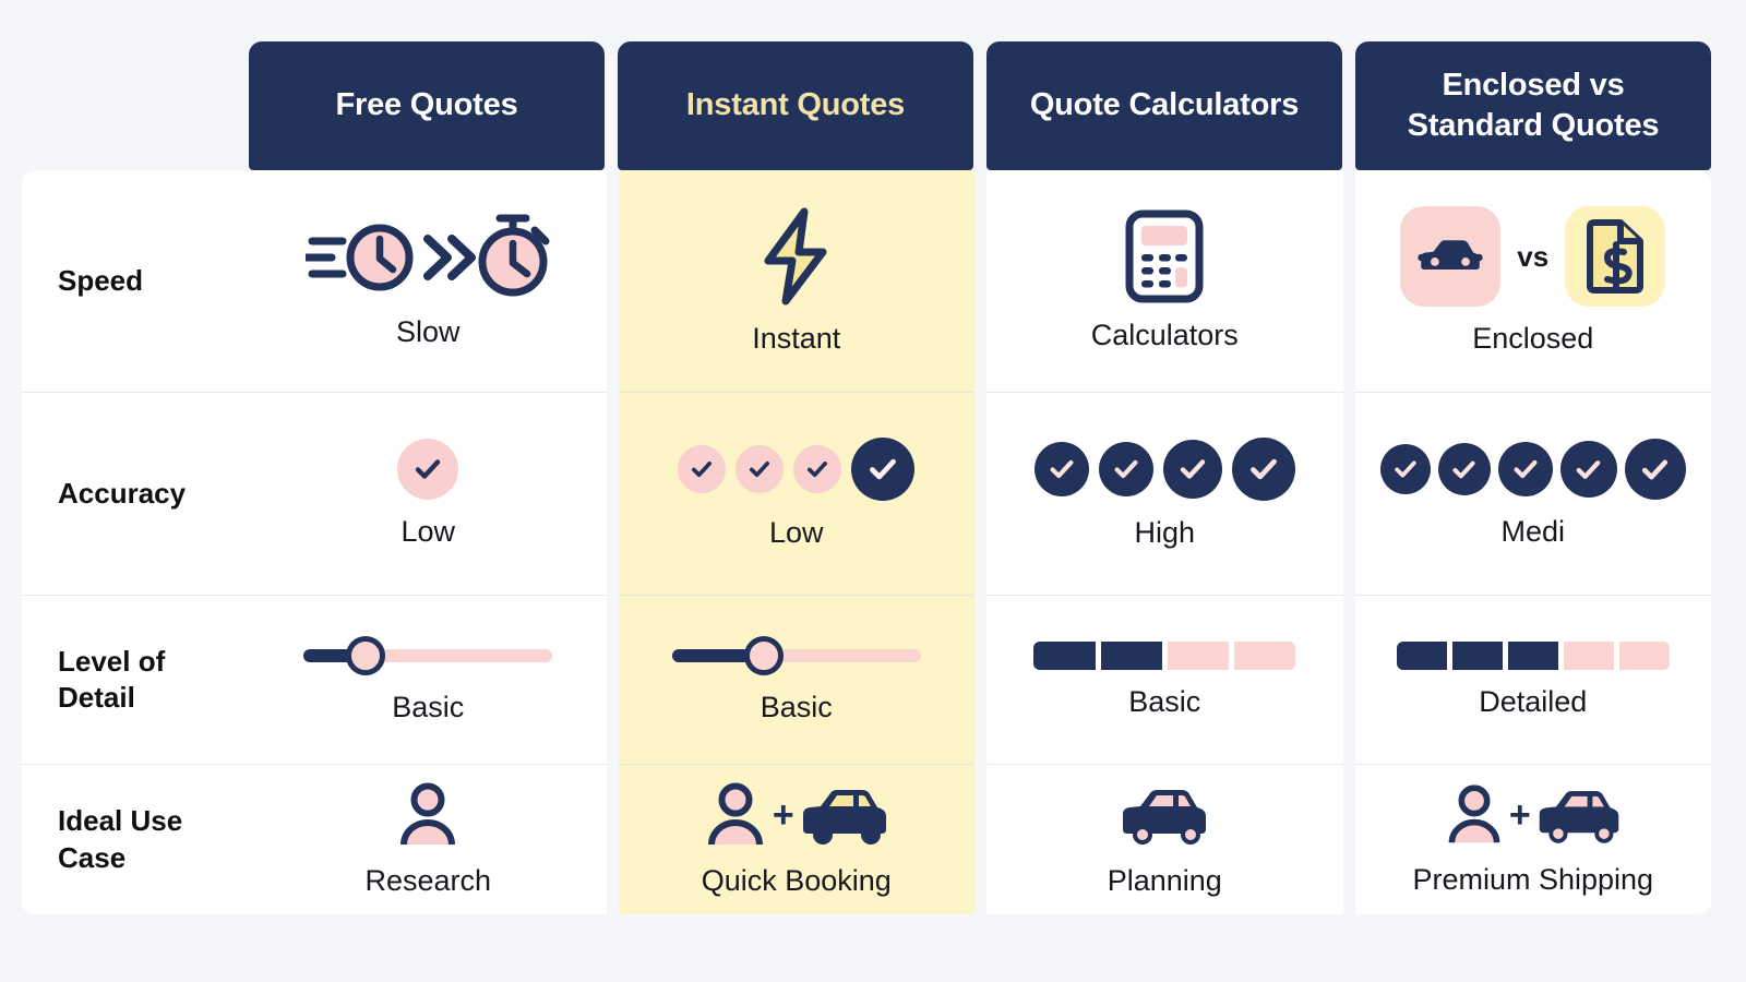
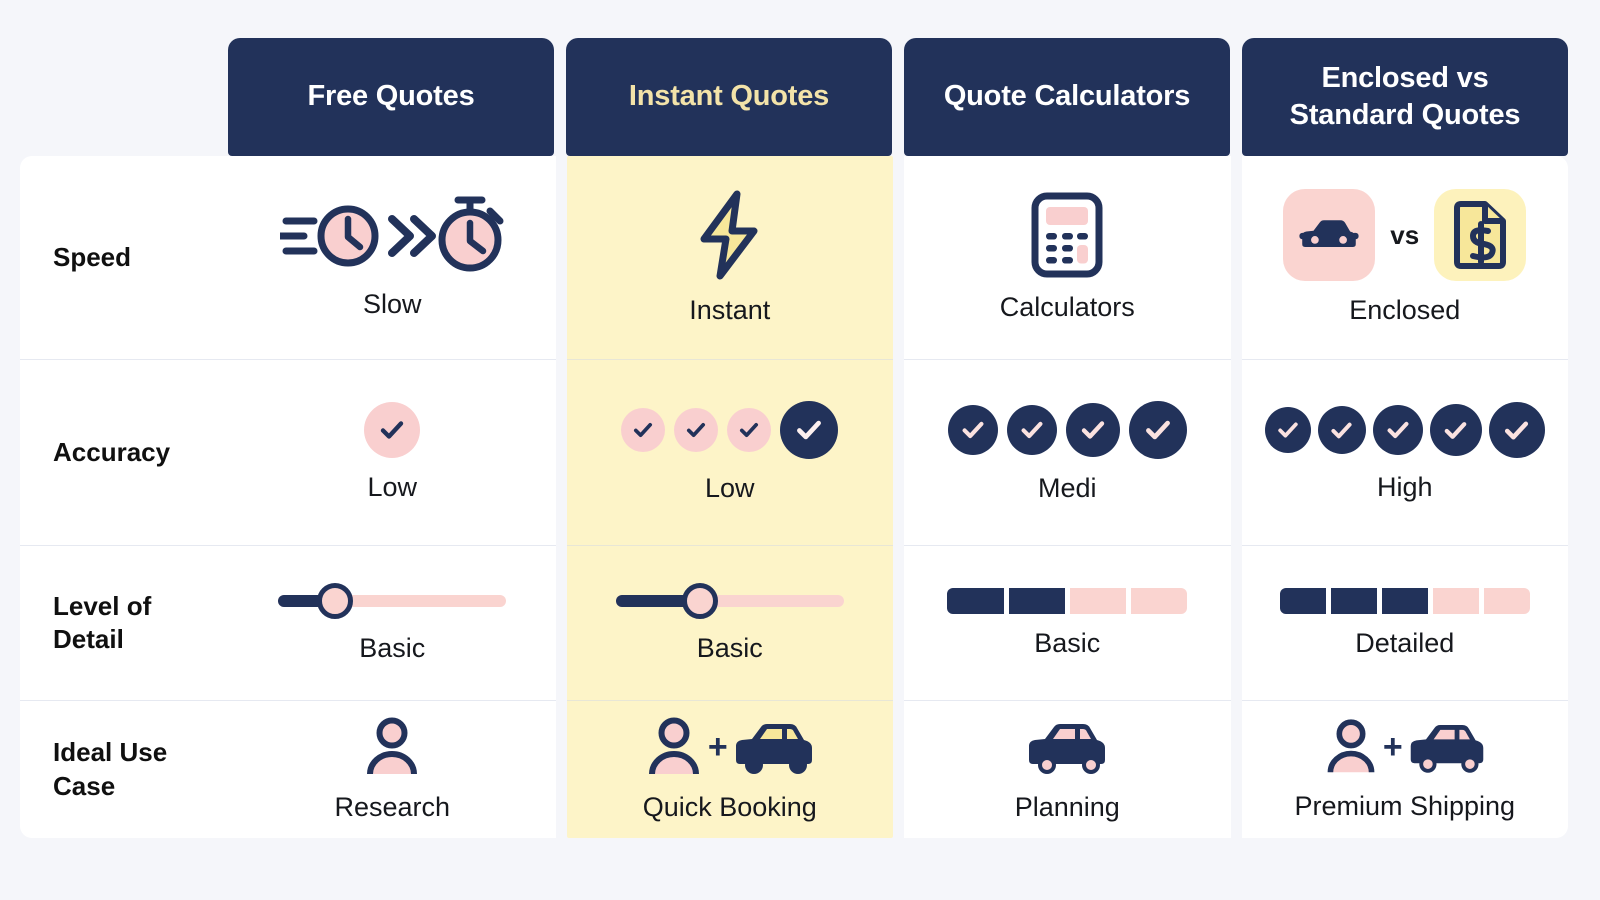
  Free Quotes
  Instant Quotes
  Quote Calculators
  Enclosed vs
  Standard Quotes
  Speed
  Accuracy
  Level of
  Detail
  Ideal Use
  Case
  Slow
  Low
  Basic
  Research
  Instant
  Low
  Basic
  +
  Quick Booking
  Calculators
- High
+ Medi
  Basic
  Planning
  vs
  Enclosed
- Medi
+ High
  Detailed
  +
  Premium Shipping
